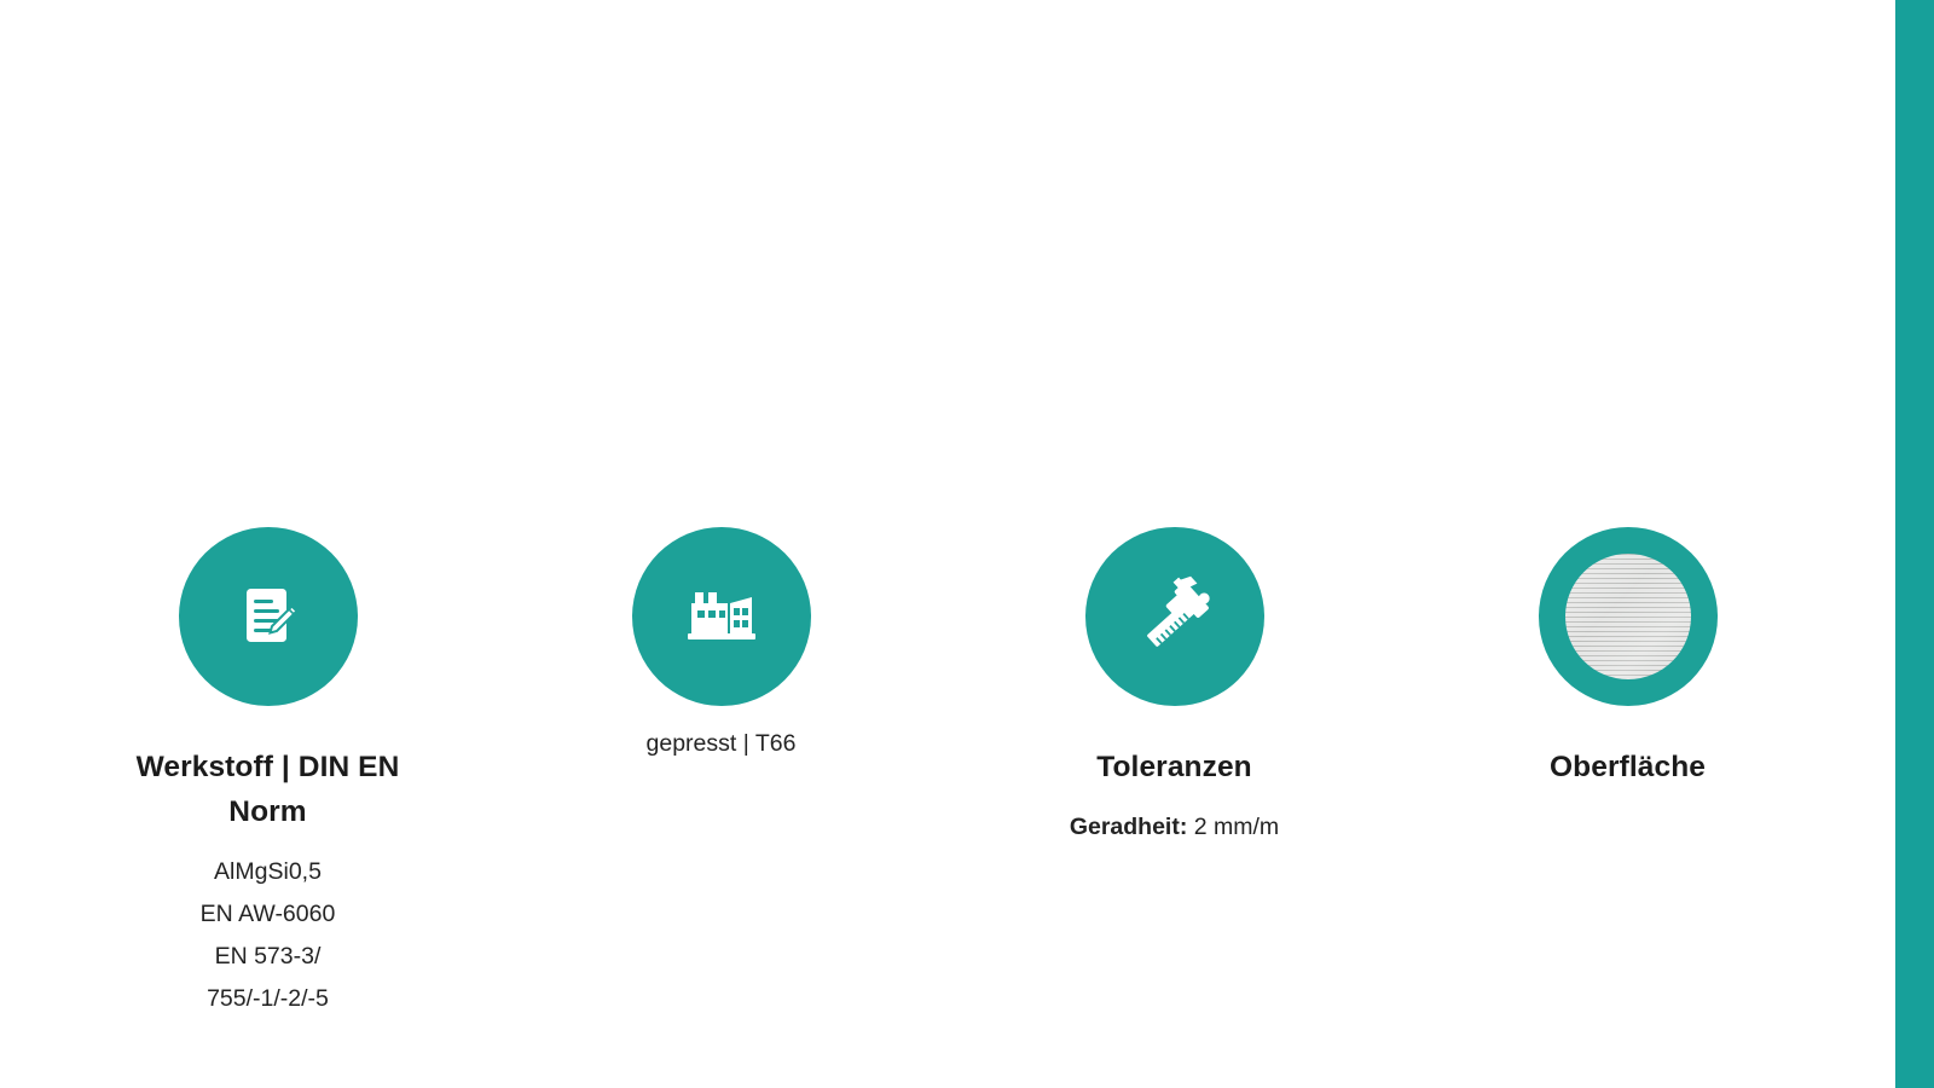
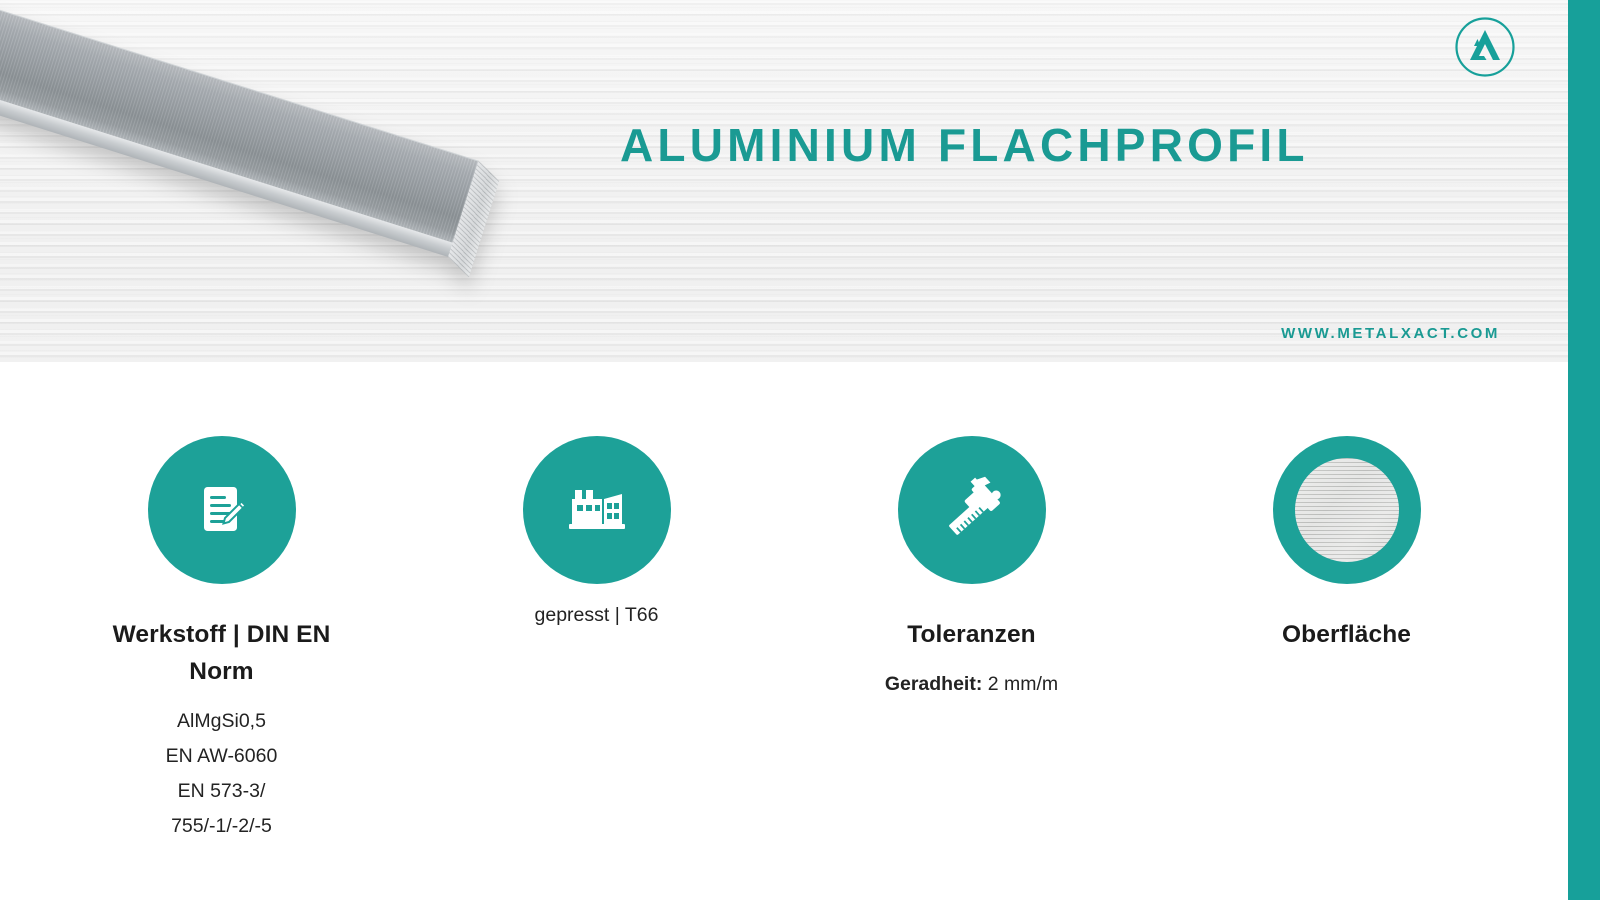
+ ALUMINIUM FLACHPROFIL
+ WWW.METALXACT.COM
  Werkstoff | DIN EN Norm
  AlMgSi0,5
  EN AW-6060
  EN 573-3/
  755/-1/-2/-5
  gepresst | T66
  Toleranzen
  Geradheit: 2 mm/m
  Oberfläche
